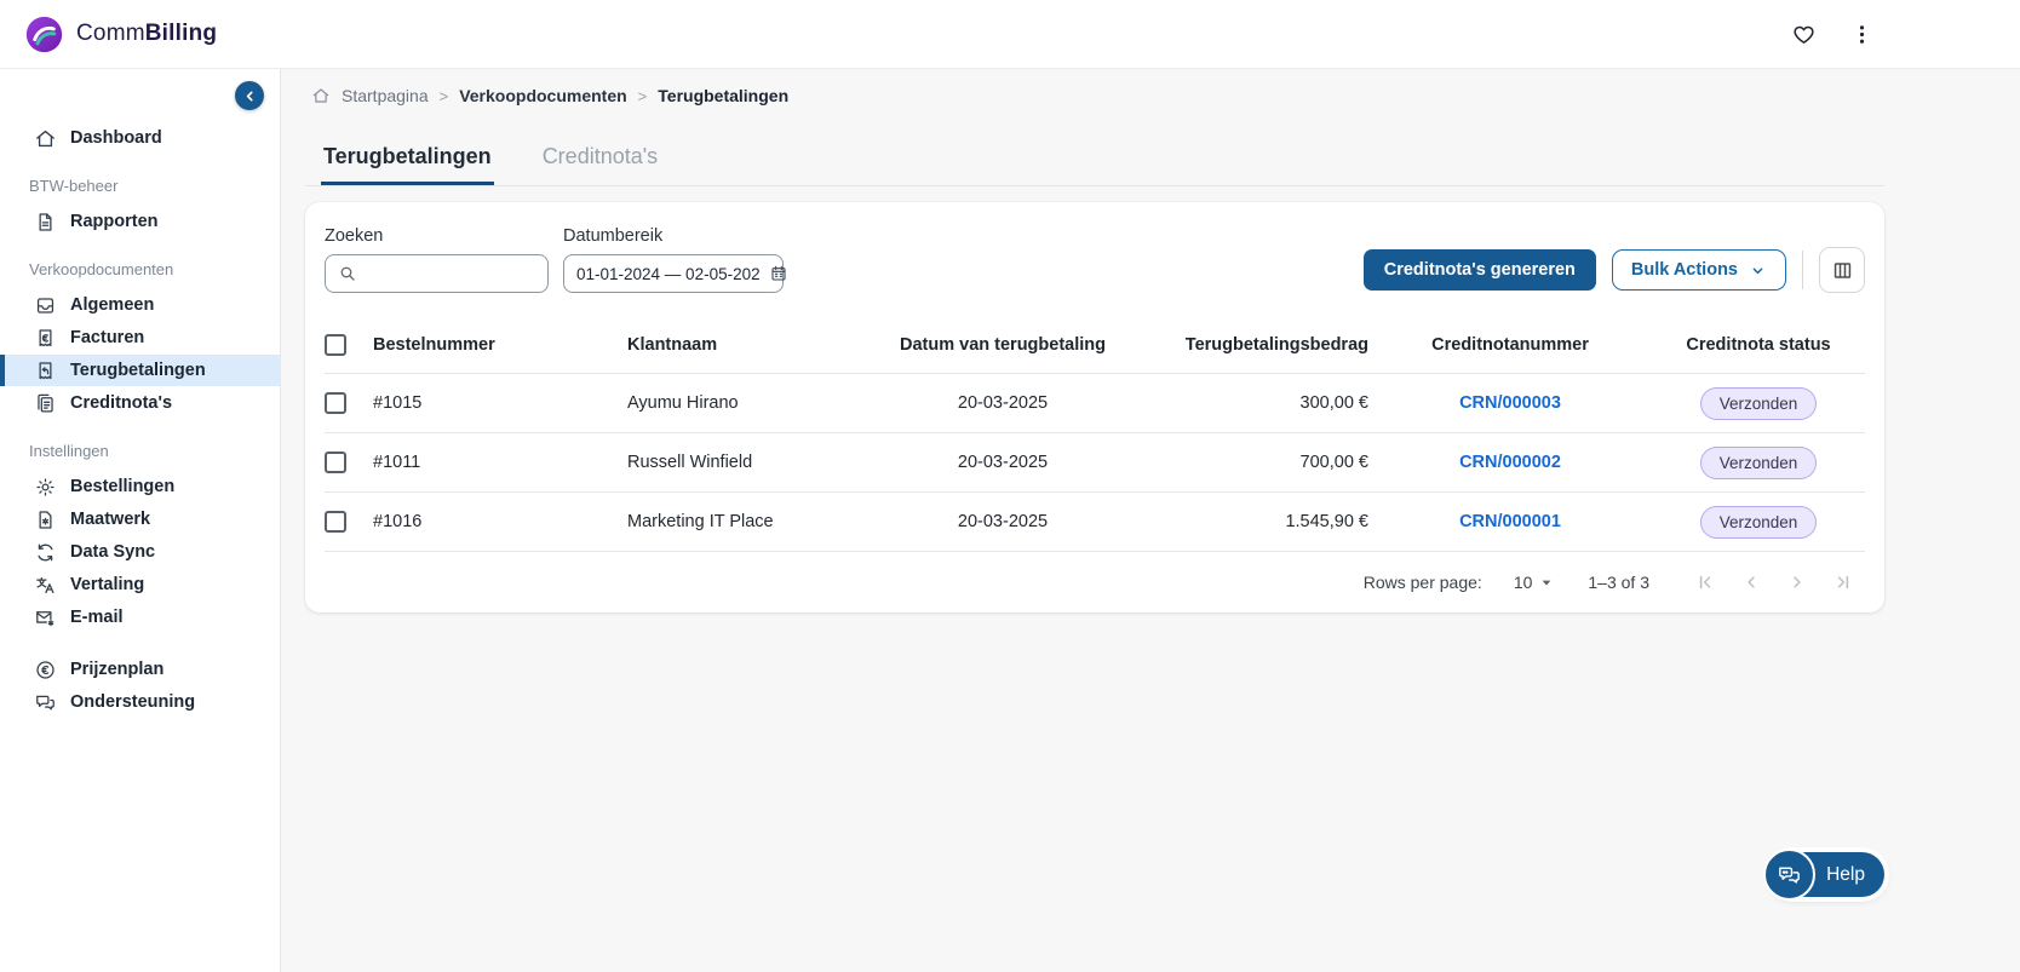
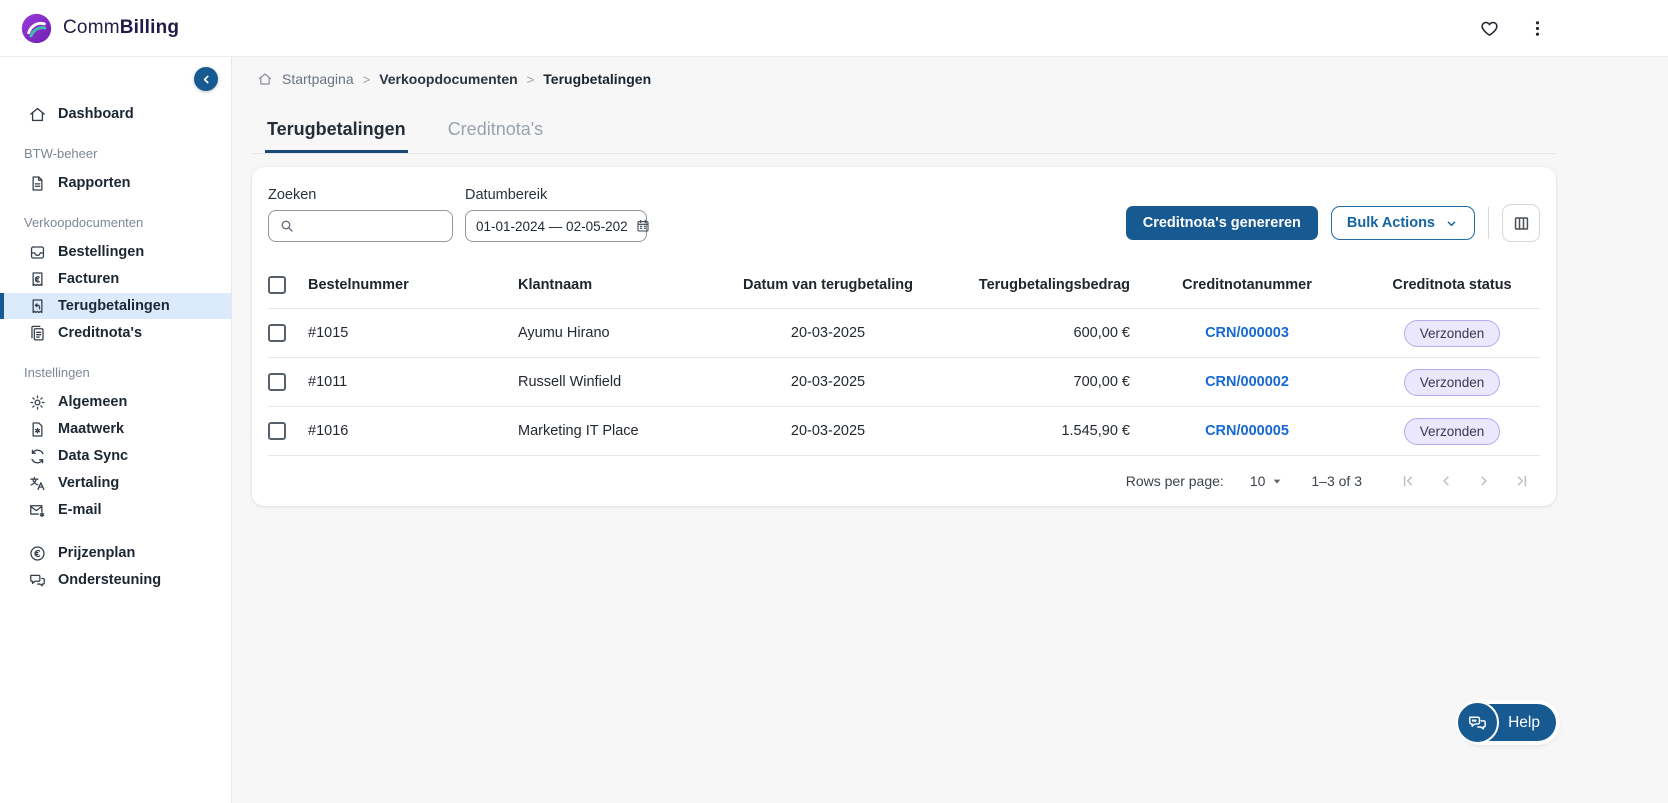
  CommBilling
  Dashboard
  BTW-beheer
  Rapporten
  Verkoopdocumenten
- Algemeen
+ Bestellingen
  Facturen
  Terugbetalingen
  Creditnota's
  Instellingen
- Bestellingen
+ Algemeen
  Maatwerk
  Data Sync
  Vertaling
  E-mail
  Prijzenplan
  Ondersteuning
  Startpagina
  >
  Verkoopdocumenten
  >
  Terugbetalingen
  Terugbetalingen
  Creditnota's
  Zoeken
  Datumbereik
  01-01-2024 — 02-05-202
  Creditnota's genereren
  Bulk Actions
  Bestelnummer
  Klantnaam
  Datum van terugbetaling
  Terugbetalingsbedrag
  Creditnotanummer
  Creditnota status
  #1015
  Ayumu Hirano
  20-03-2025
- 300,00 €
+ 600,00 €
  CRN/000003
  Verzonden
  #1011
  Russell Winfield
  20-03-2025
  700,00 €
  CRN/000002
  Verzonden
  #1016
  Marketing IT Place
  20-03-2025
  1.545,90 €
- CRN/000001
+ CRN/000005
  Verzonden
  Rows per page:
  10
  1–3 of 3
  Help
